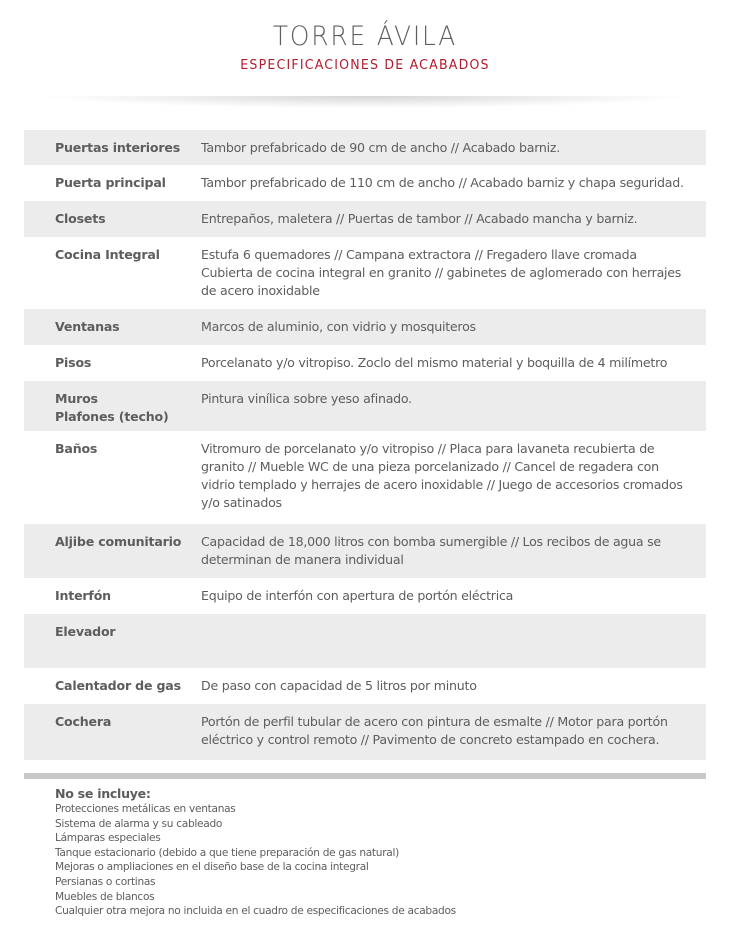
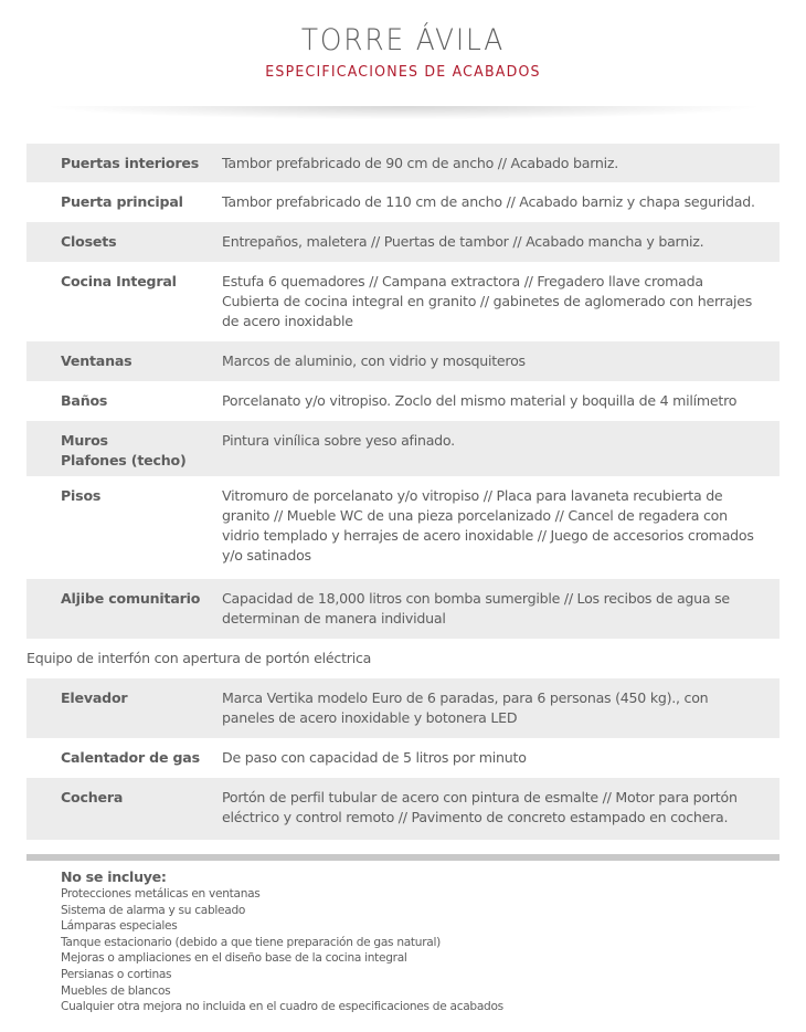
  TORRE ÁVILA
  ESPECIFICACIONES DE ACABADOS
  Puertas interiores
  Tambor prefabricado de 90 cm de ancho // Acabado barniz.
  Puerta principal
  Tambor prefabricado de 110 cm de ancho // Acabado barniz y chapa seguridad.
  Closets
  Entrepaños, maletera // Puertas de tambor // Acabado mancha y barniz.
  Cocina Integral
  Estufa 6 quemadores // Campana extractora // Fregadero llave cromada Cubierta de cocina integral en granito // gabinetes de aglomerado con herrajes de acero inoxidable
  Ventanas
  Marcos de aluminio, con vidrio y mosquiteros
- Pisos
+ Baños
  Porcelanato y/o vitropiso. Zoclo del mismo material y boquilla de 4 milímetro
  Muros
  Plafones (techo)
  Pintura vinílica sobre yeso afinado.
- Baños
+ Pisos
  Vitromuro de porcelanato y/o vitropiso // Placa para lavaneta recubierta de granito // Mueble WC de una pieza porcelanizado // Cancel de regadera con vidrio templado y herrajes de acero inoxidable // Juego de accesorios cromados y/o satinados
  Aljibe comunitario
  Capacidad de 18,000 litros con bomba sumergible // Los recibos de agua se determinan de manera individual
- Interfón
  Equipo de interfón con apertura de portón eléctrica
  Elevador
+ Marca Vertika modelo Euro de 6 paradas, para 6 personas (450 kg)., con paneles de acero inoxidable y botonera LED
  Calentador de gas
  De paso con capacidad de 5 litros por minuto
  Cochera
  Portón de perfil tubular de acero con pintura de esmalte // Motor para portón eléctrico y control remoto // Pavimento de concreto estampado en cochera.
  No se incluye:
  Protecciones metálicas en ventanas
  Sistema de alarma y su cableado
  Lámparas especiales
  Tanque estacionario (debido a que tiene preparación de gas natural)
  Mejoras o ampliaciones en el diseño base de la cocina integral
  Persianas o cortinas
  Muebles de blancos
  Cualquier otra mejora no incluida en el cuadro de especificaciones de acabados
